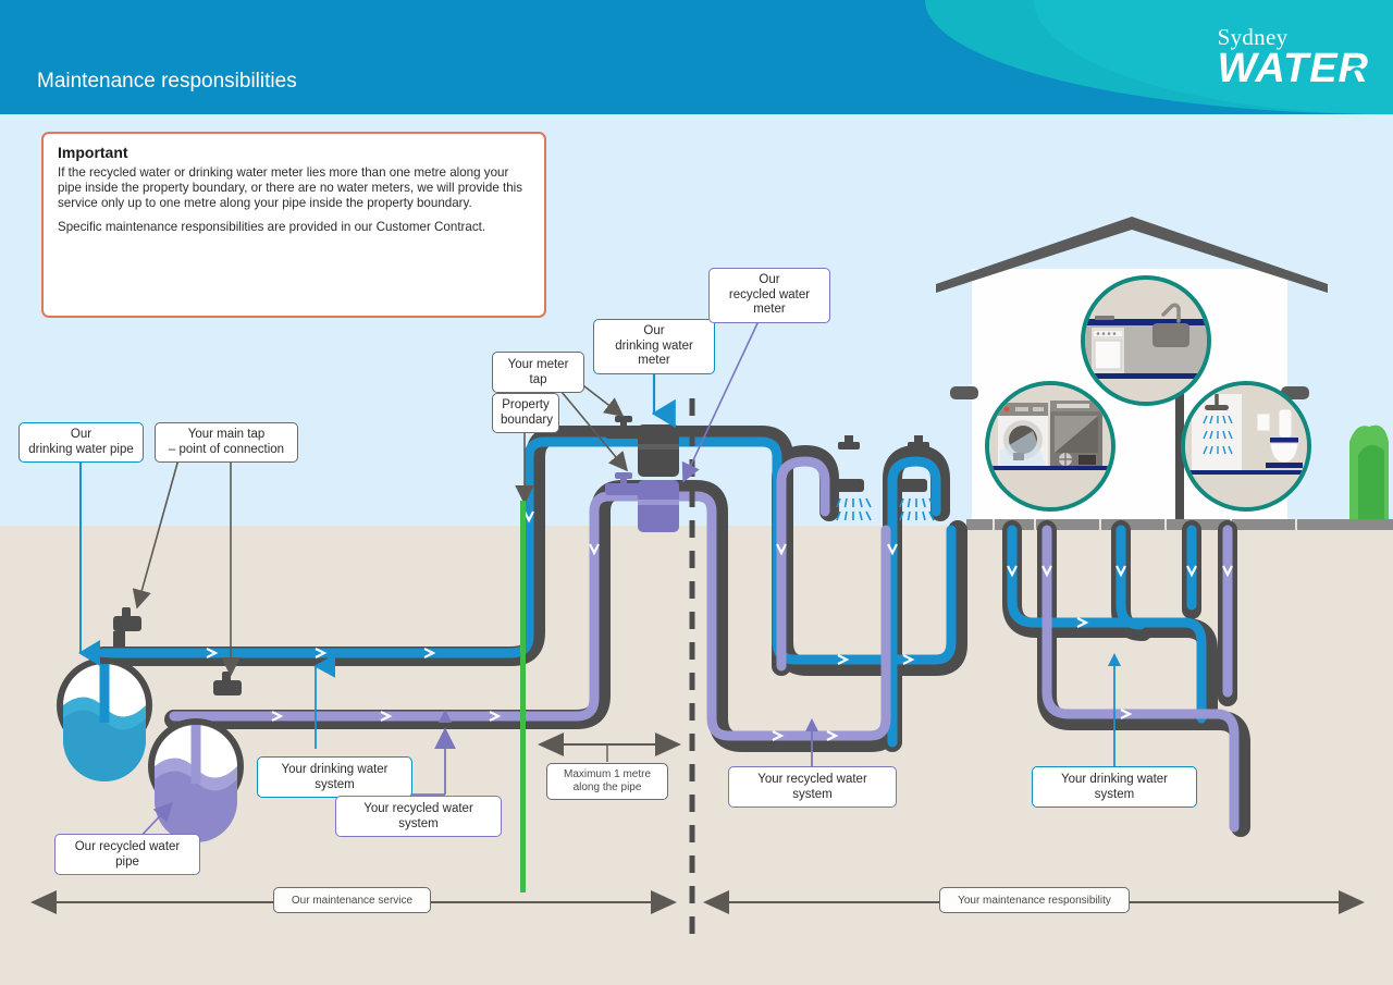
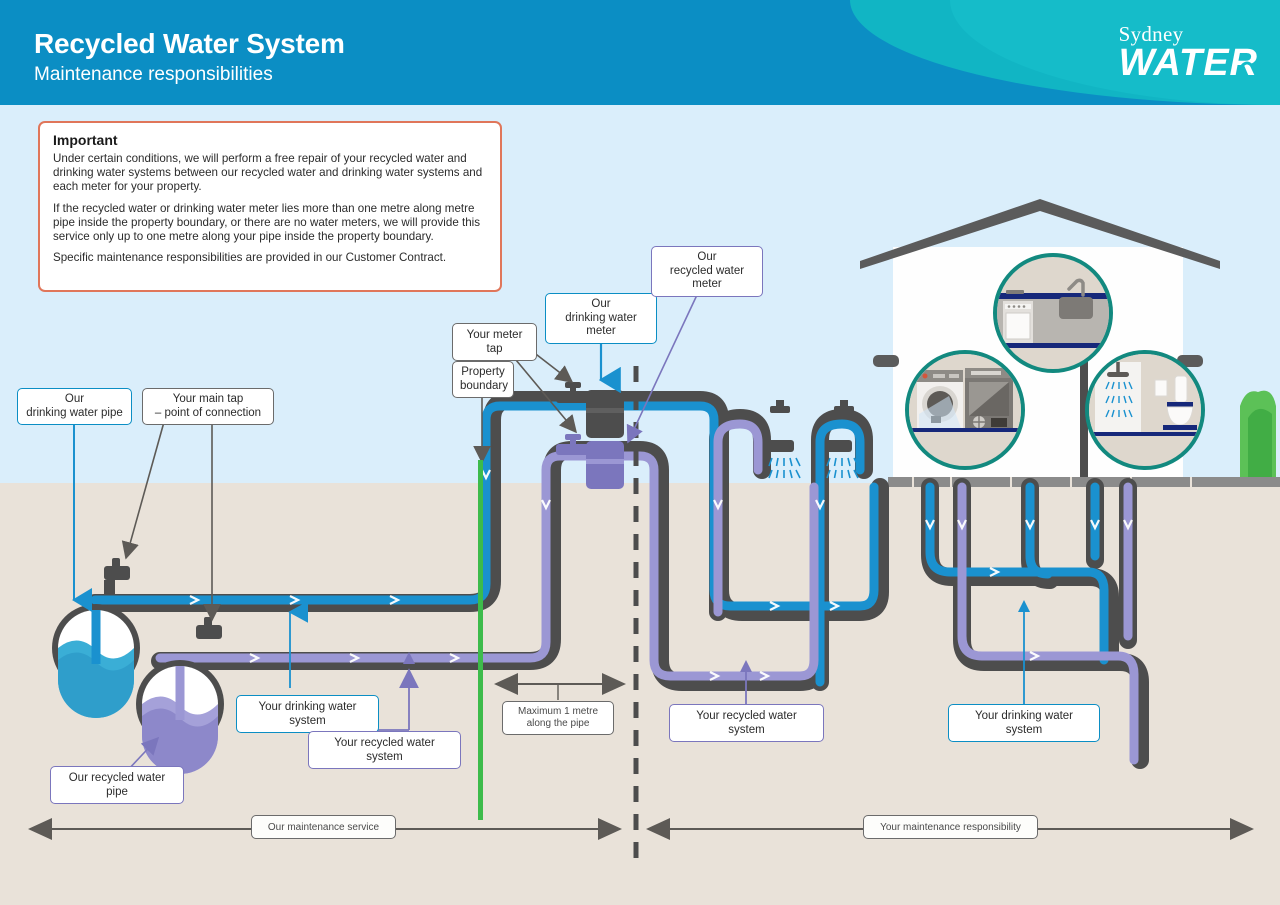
+ Recycled Water System
  Maintenance responsibilities
  Sydney
  WATE
  Important
+ Under certain conditions, we will perform a free repair of your recycled water and drinking water systems between our recycled water and drinking water systems and each meter for your property.
- If the recycled water or drinking water meter lies more than one metre along your pipe inside the property boundary, or there are no water meters, we will provide this service only up to one metre along your pipe inside the property boundary.
+ If the recycled water or drinking water meter lies more than one metre along metre pipe inside the property boundary, or there are no water meters, we will provide this service only up to one metre along your pipe inside the property boundary.
  Specific maintenance responsibilities are provided in our Customer Contract.
  Our
  drinking water pipe
  Your main tap
  – point of connection
  Your meter tap
  Property
  boundary
  Our
  drinking water meter
  Our
  recycled water meter
  Your drinking water system
  Your recycled water system
  Our recycled water pipe
  Maximum 1 metre
  along the pipe
  Your recycled water system
  Your drinking water system
  Our maintenance service
  Your maintenance responsibility
